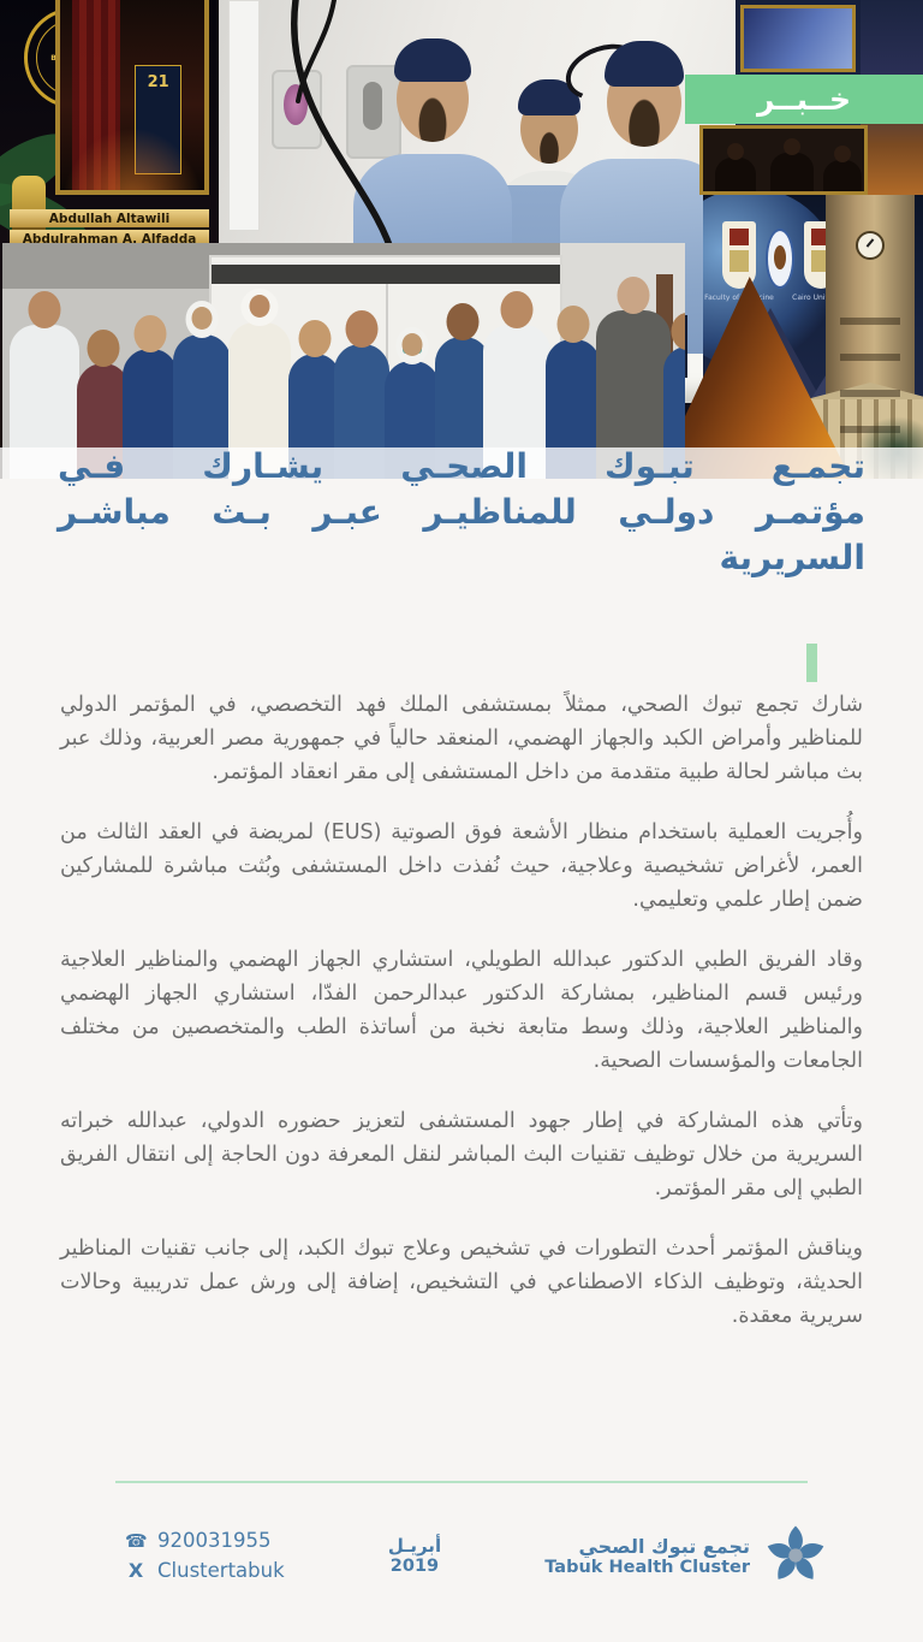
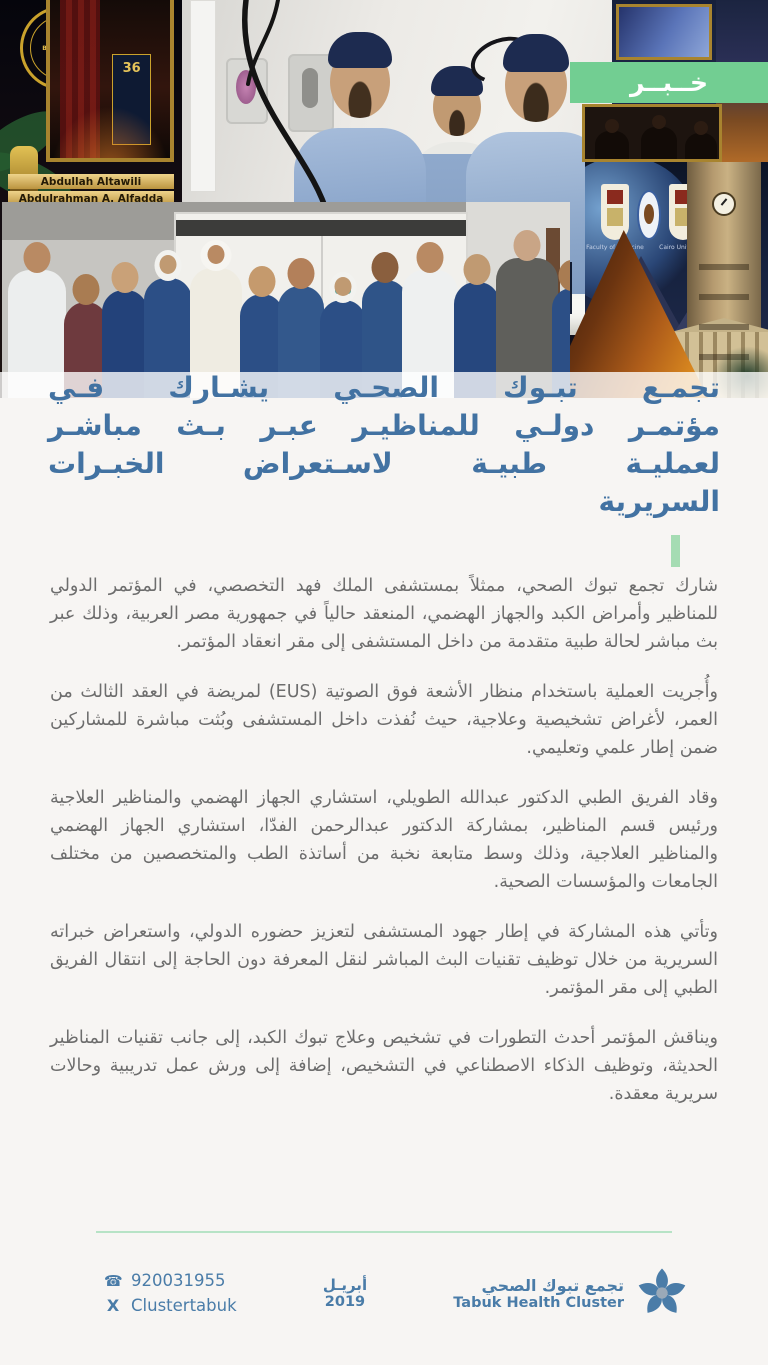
- 21
+ 36
  Abdullah Altawili
  Abdulrahman A. Alfadda
  خــبــر
  تجمـع تبـوك الصحـي يشـارك فـي
  مؤتمـر دولـي للمناظيـر عبـر بـث مباشـر
+ لعمليـة طبيـة لاسـتعراض الخبـرات
  السريرية
  شارك تجمع تبوك الصحي، ممثلاً بمستشفى الملك فهد التخصصي، في المؤتمر الدولي للمناظير وأمراض الكبد والجهاز الهضمي، المنعقد حالياً في جمهورية مصر العربية، وذلك عبر بث مباشر لحالة طبية متقدمة من داخل المستشفى إلى مقر انعقاد المؤتمر.
  وأُجريت العملية باستخدام منظار الأشعة فوق الصوتية (EUS) لمريضة في العقد الثالث من العمر، لأغراض تشخيصية وعلاجية، حيث نُفذت داخل المستشفى وبُثت مباشرة للمشاركين ضمن إطار علمي وتعليمي.
  وقاد الفريق الطبي الدكتور عبدالله الطويلي، استشاري الجهاز الهضمي والمناظير العلاجية ورئيس قسم المناظير، بمشاركة الدكتور عبدالرحمن الفدّا، استشاري الجهاز الهضمي والمناظير العلاجية، وذلك وسط متابعة نخبة من أساتذة الطب والمتخصصين من مختلف الجامعات والمؤسسات الصحية.
- وتأتي هذه المشاركة في إطار جهود المستشفى لتعزيز حضوره الدولي، عبدالله خبراته السريرية من خلال توظيف تقنيات البث المباشر لنقل المعرفة دون الحاجة إلى انتقال الفريق الطبي إلى مقر المؤتمر.
+ وتأتي هذه المشاركة في إطار جهود المستشفى لتعزيز حضوره الدولي، واستعراض خبراته السريرية من خلال توظيف تقنيات البث المباشر لنقل المعرفة دون الحاجة إلى انتقال الفريق الطبي إلى مقر المؤتمر.
  ويناقش المؤتمر أحدث التطورات في تشخيص وعلاج تبوك الكبد، إلى جانب تقنيات المناظير الحديثة، وتوظيف الذكاء الاصطناعي في التشخيص، إضافة إلى ورش عمل تدريبية وحالات سريرية معقدة.
  ☎
  920031955
  X
  Clustertabuk
  أبريـل
  2019
  تجمع تبوك الصحي
  Tabuk Health Cluster
